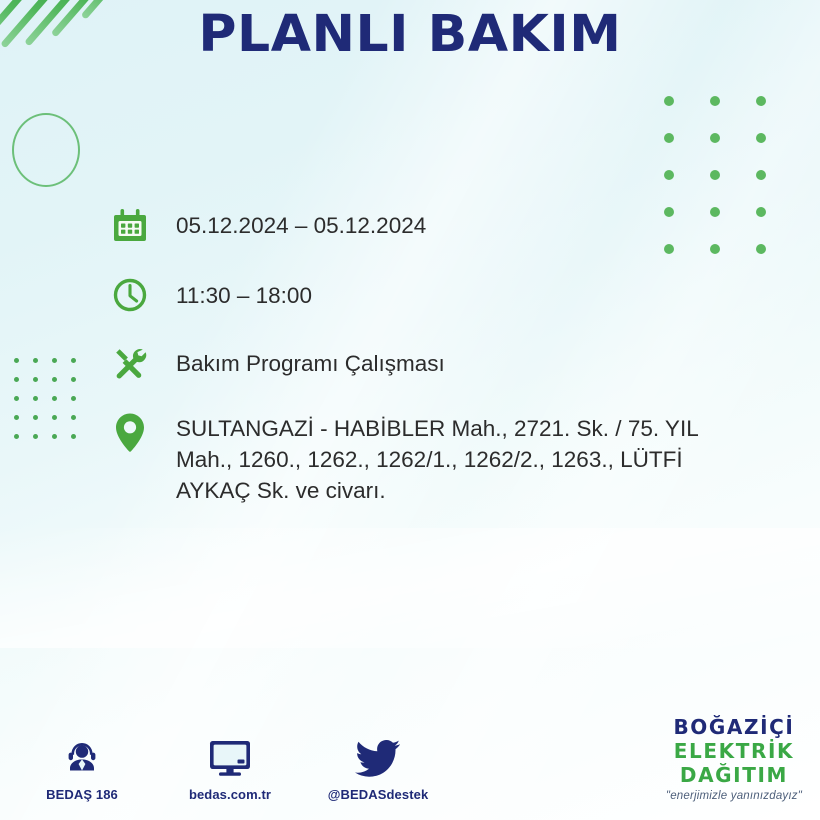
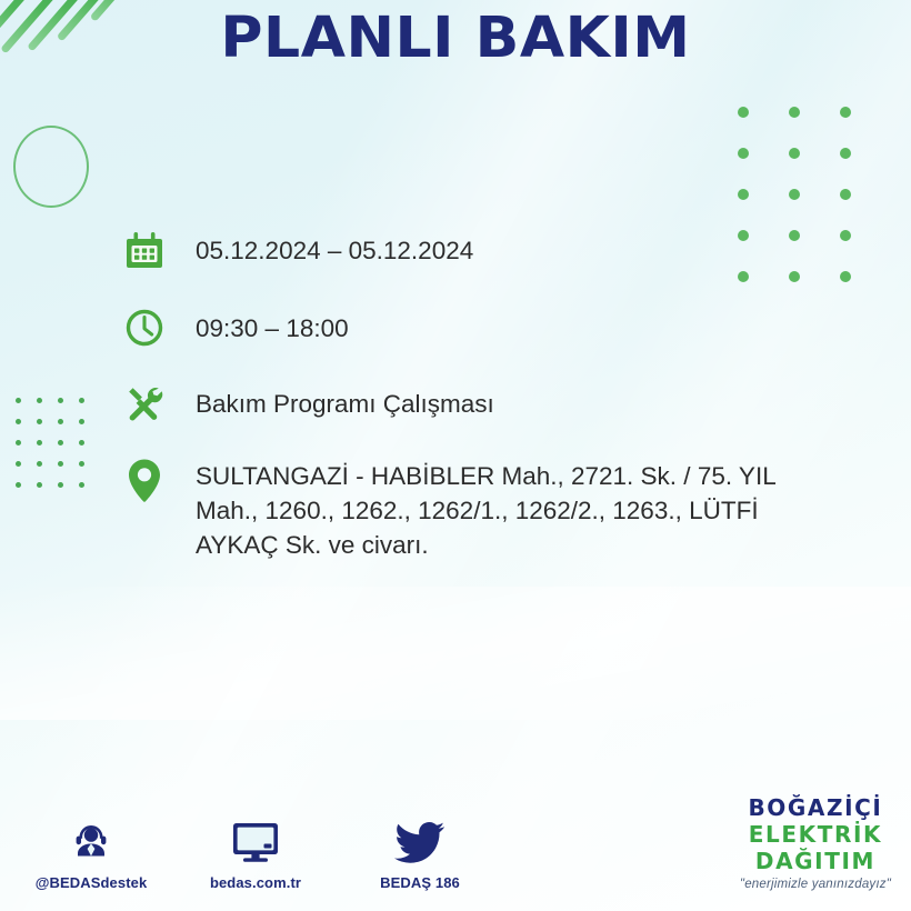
  PLANLI BAKIM
  05.12.2024 – 05.12.2024
- 11:30 – 18:00
+ 09:30 – 18:00
  Bakım Programı Çalışması
  SULTANGAZİ - HABİBLER Mah., 2721. Sk. / 75. YIL Mah., 1260., 1262., 1262/1., 1262/2., 1263., LÜTFİ AYKAÇ Sk. ve civarı.
- BEDAŞ 186
+ @BEDASdestek
  bedas.com.tr
- @BEDASdestek
+ BEDAŞ 186
  BOĞAZİÇİ
  ELEKTRİK
  DAĞITIM
  "enerjimizle yanınızdayız"
